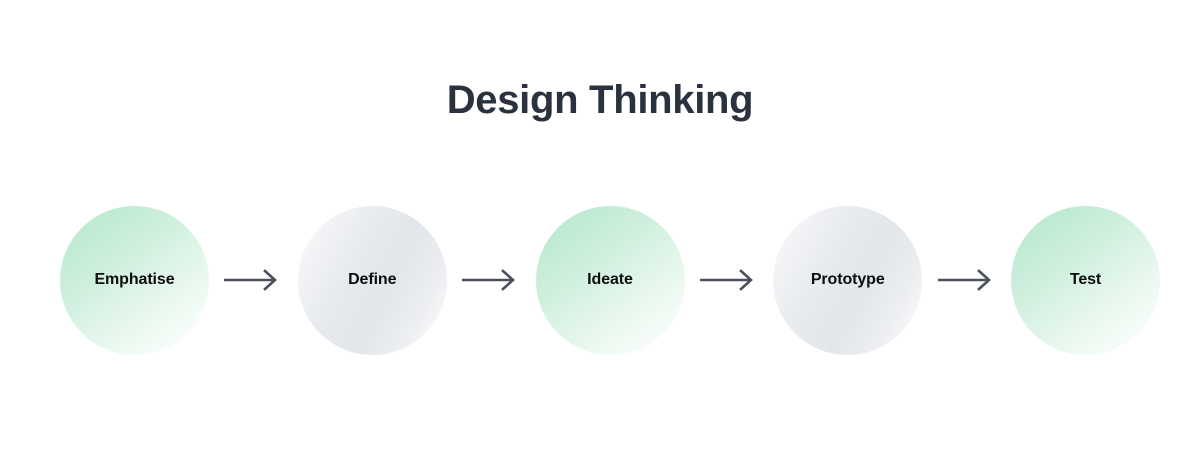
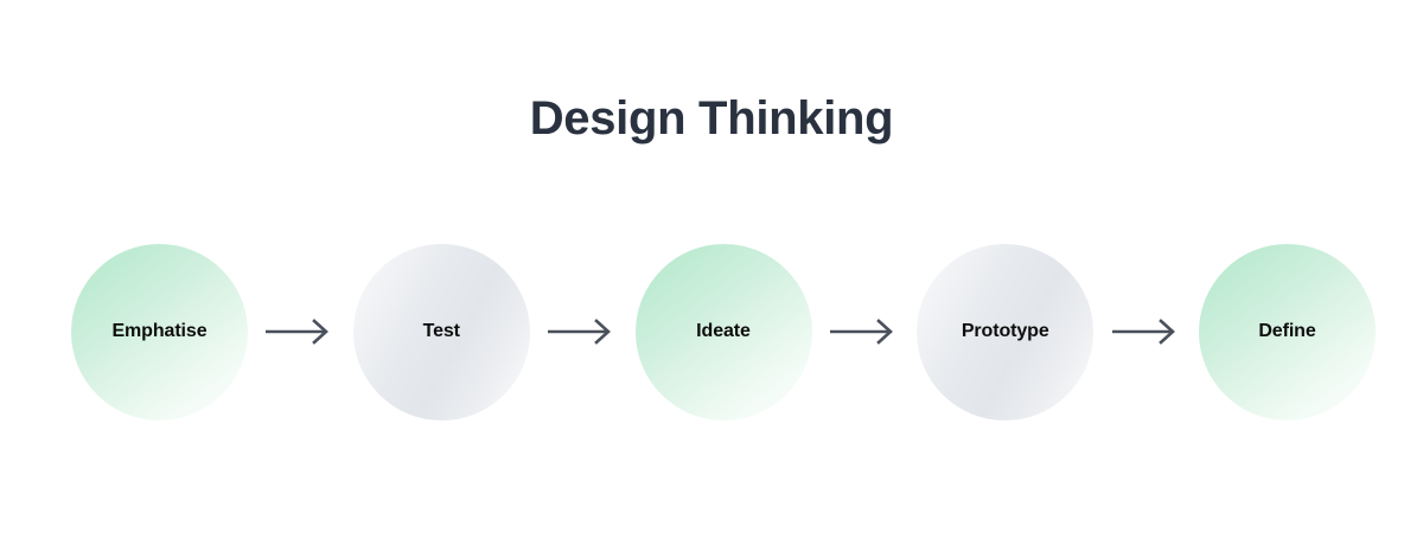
  Design Thinking
  Emphatise
- Define
+ Test
  Ideate
  Prototype
- Test
+ Define
